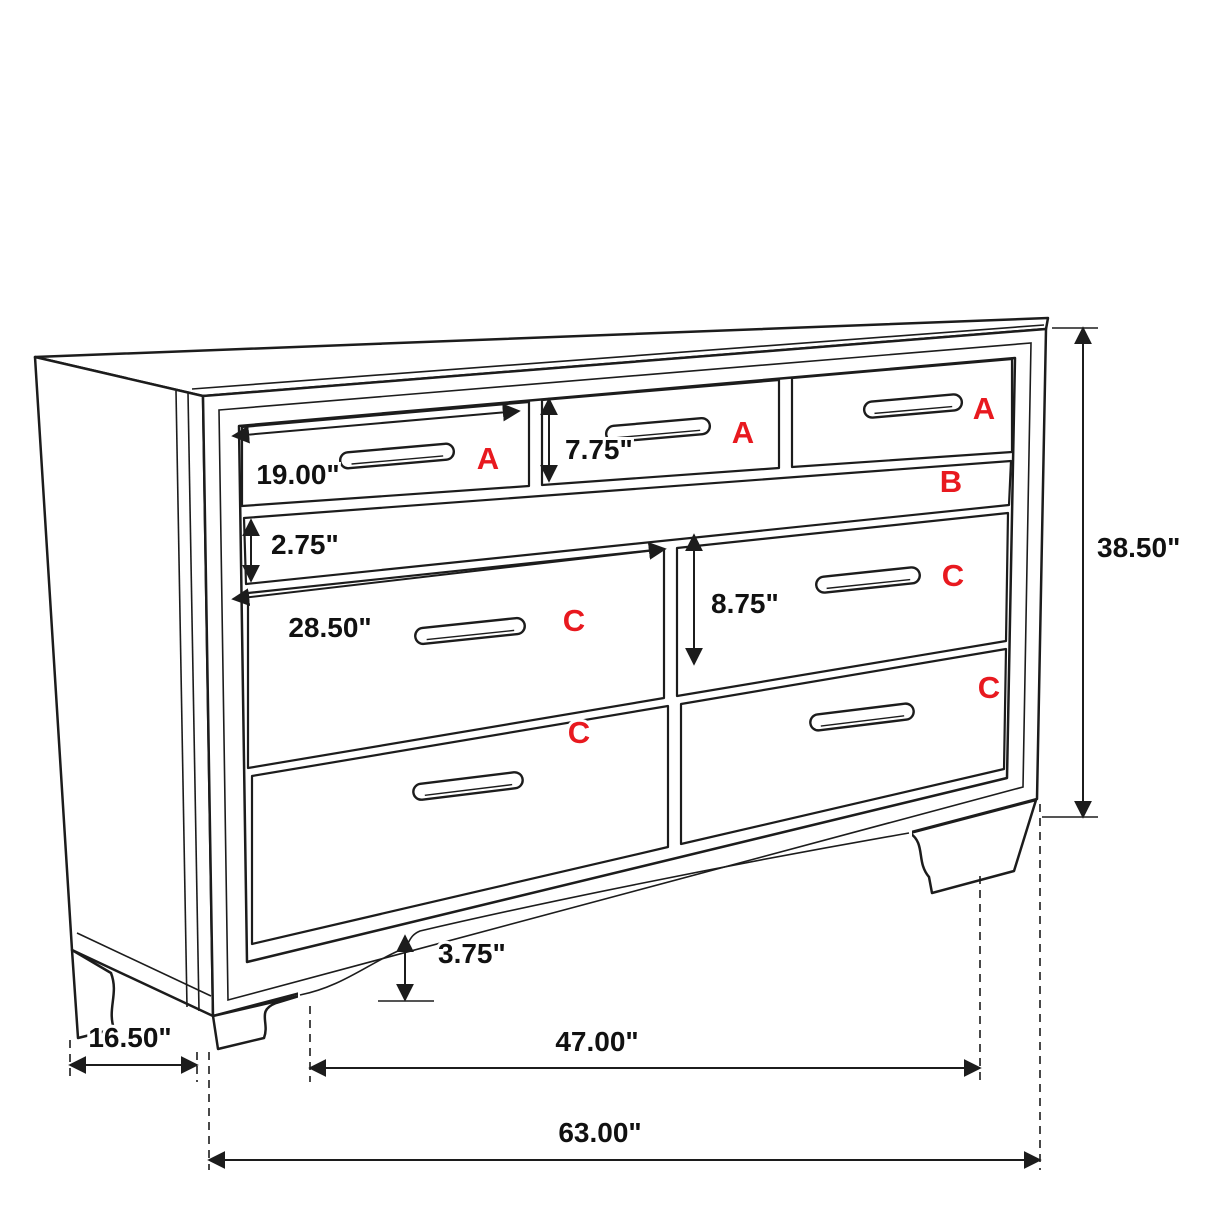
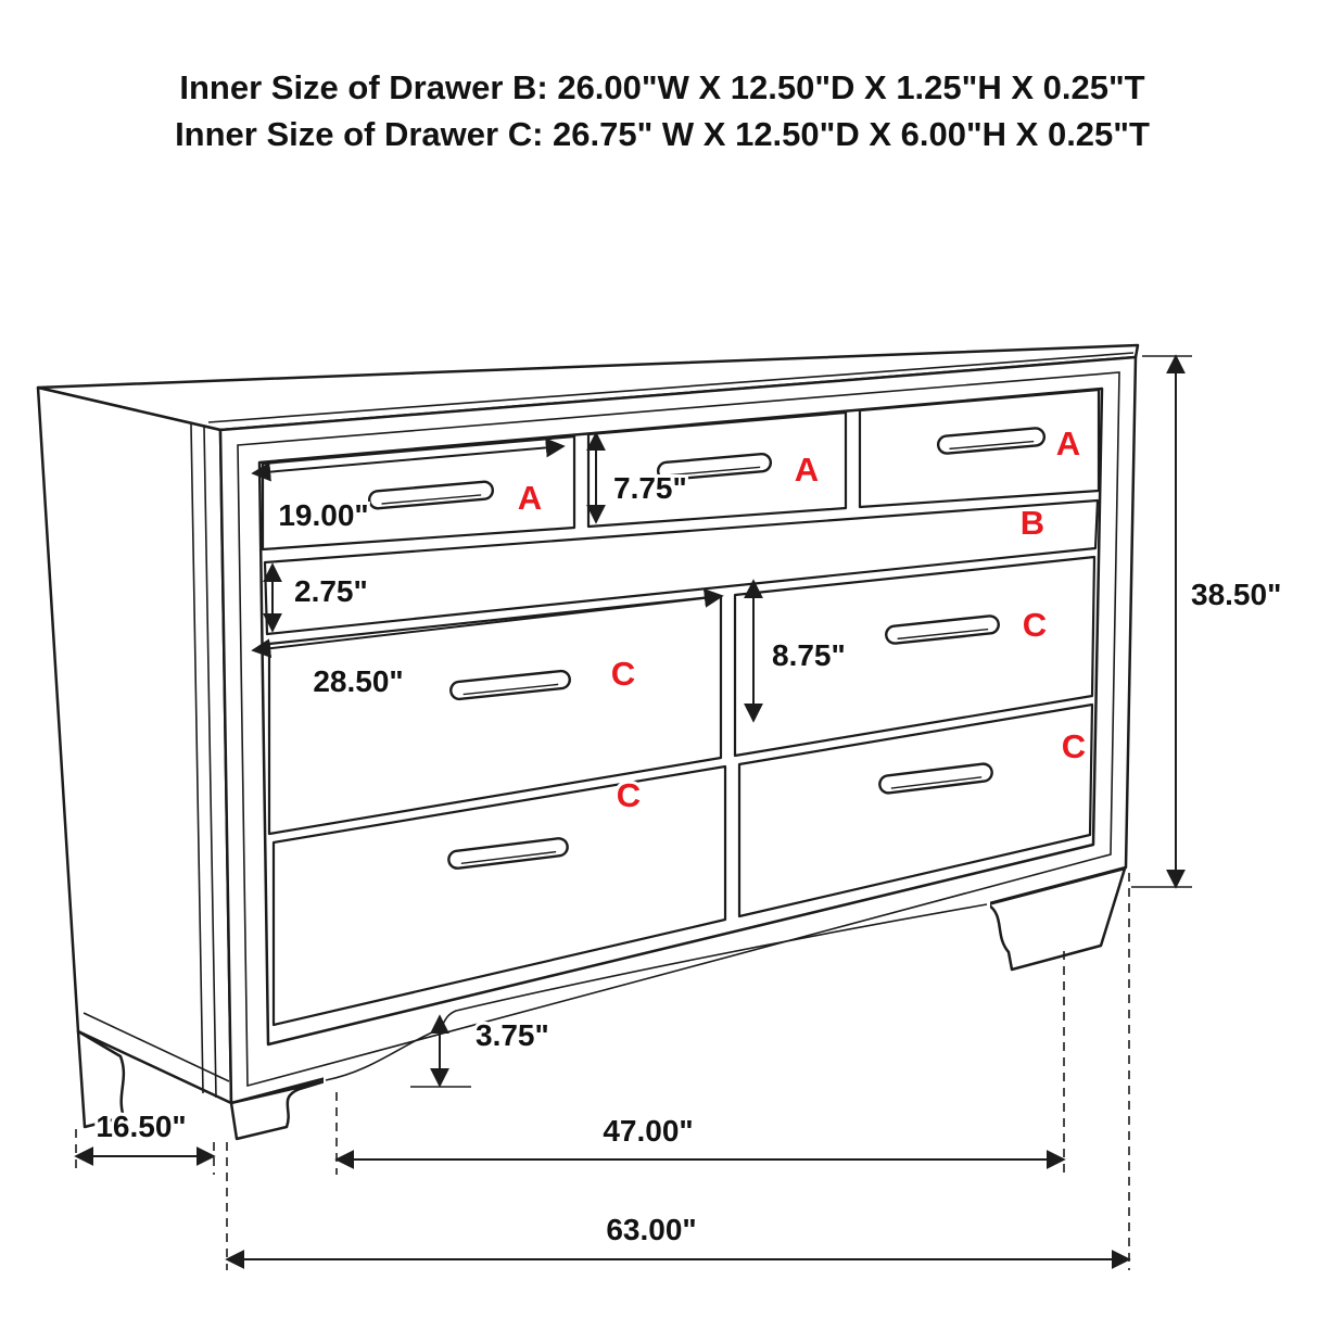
+ Inner Size of Drawer B: 26.00"W X 12.50"D X 1.25"H X 0.25"T
+ Inner Size of Drawer C: 26.75" W X 12.50"D X 6.00"H X 0.25"T
  A
  A
  A
  B
  C
  C
  C
  C
  19.00"
  7.75"
  2.75"
  28.50"
  8.75"
  38.50"
  3.75"
  16.50"
  47.00"
  63.00"
